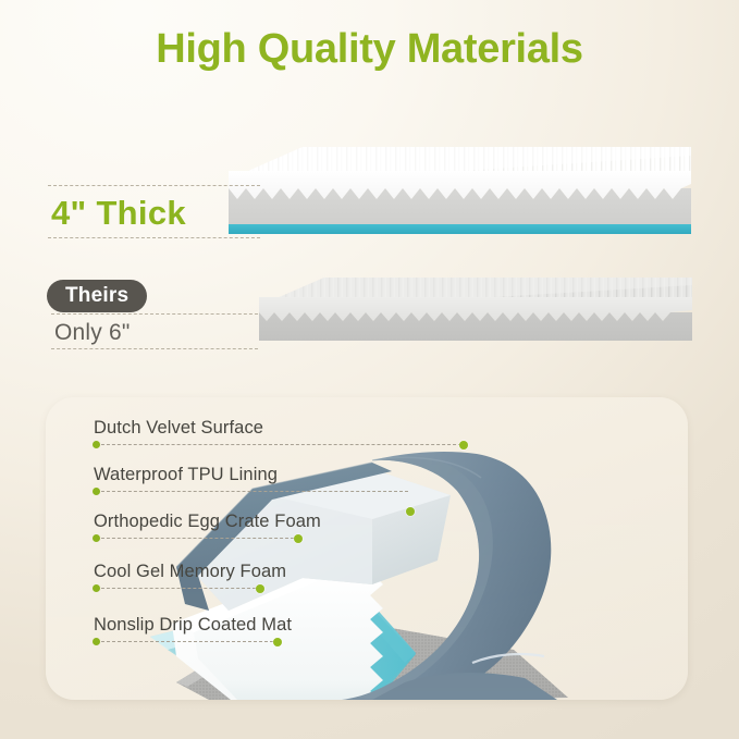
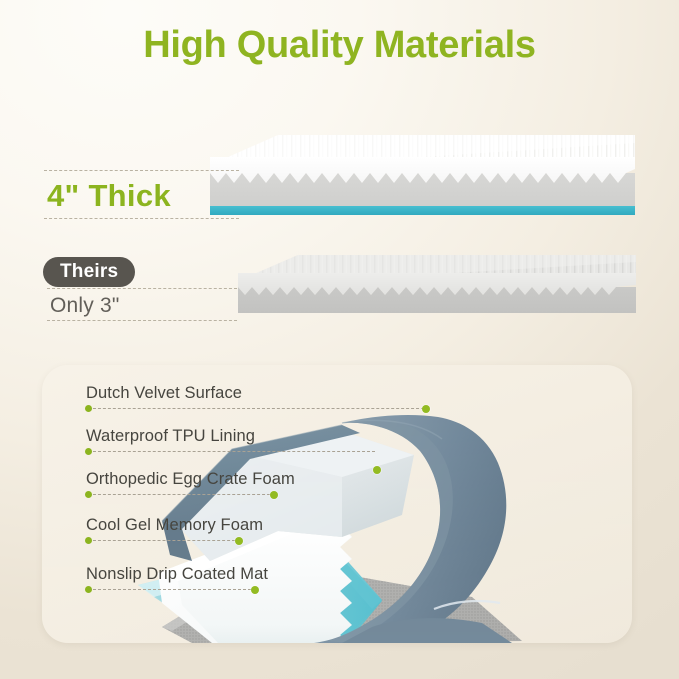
  High Quality Materials
  4" Thick
  Theirs
- Only 6"
+ Only 3"
  Dutch Velvet Surface
  Waterproof TPU Lining
  Orthopedic Egg Crate Foam
  Cool Gel Memory Foam
  Nonslip Drip Coated Mat
